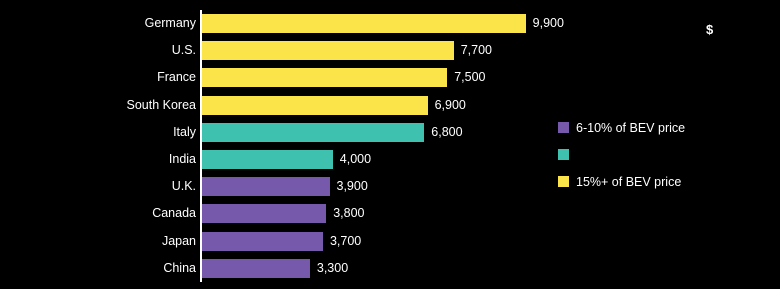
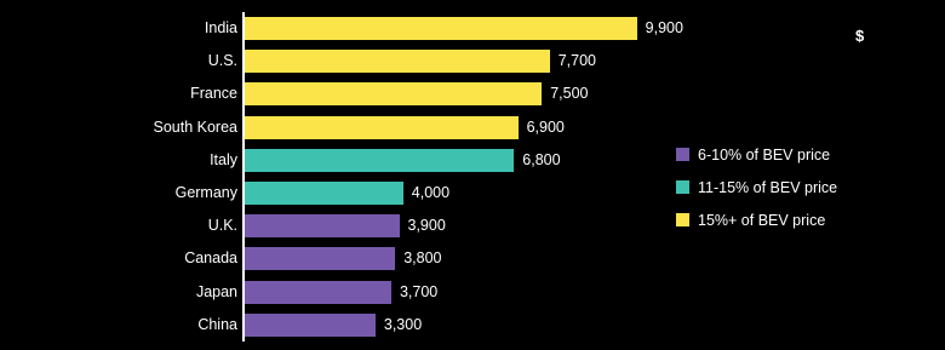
  $
- Germany
+ India
  9,900
  U.S.
  7,700
  France
  7,500
  South Korea
  6,900
  Italy
  6,800
- India
+ Germany
  4,000
  U.K.
  3,900
  Canada
  3,800
  Japan
  3,700
  China
  3,300
  6-10% of BEV price
+ 11-15% of BEV price
  15%+ of BEV price
